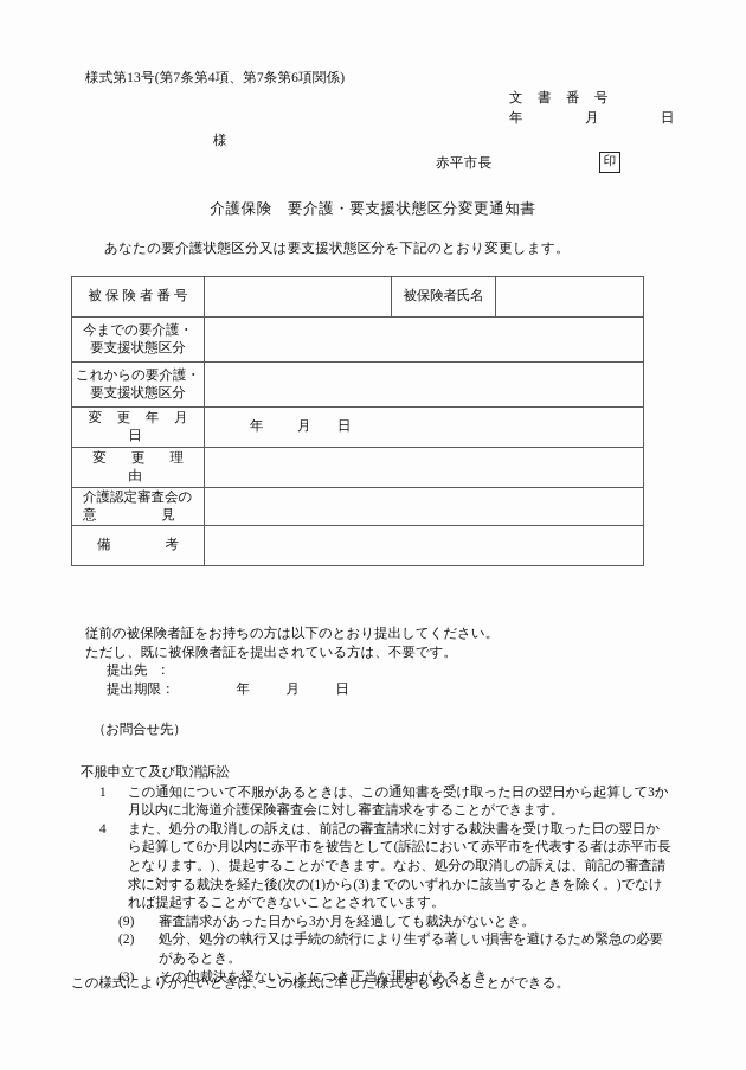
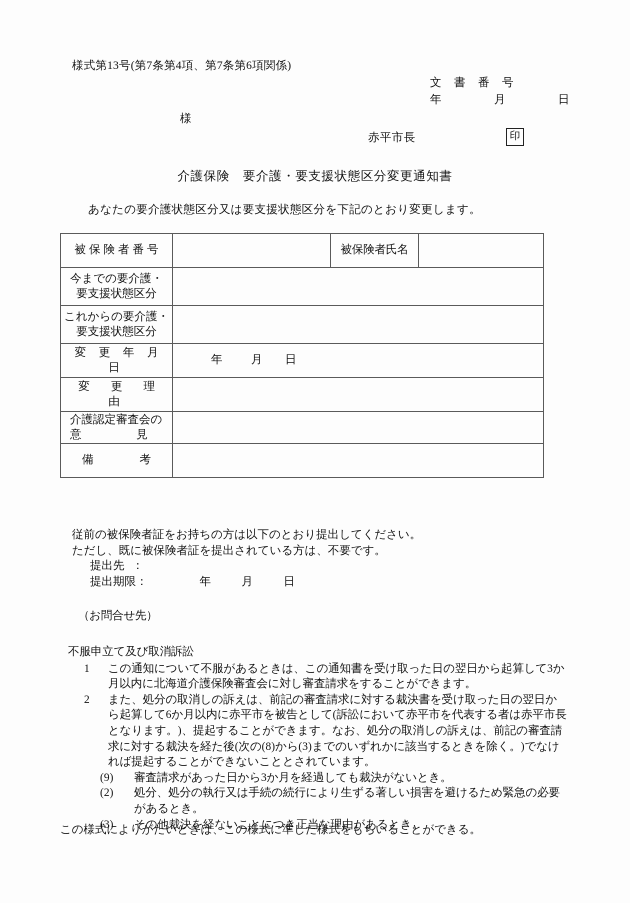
  様式第13号(第7条第4項、第7条第6項関係)
  文 書 番 号
  年
  月
  日
  様
  赤平市長
  印
  介護保険 要介護・要支援状態区分変更通知書
  あなたの要介護状態区分又は要支援状態区分を下記のとおり変更します。
  被 保 険 者 番 号		被保険者氏名
  今までの要介護・ 要支援状態区分
  これからの要介護・ 要支援状態区分
  変 更 年 月 日	年 月 日
  変 更 理 由
  介護認定審査会の 意 見
  備 考
  従前の被保険者証をお持ちの方は以下のとおり提出してください。
  ただし、既に被保険者証を提出されている方は、不要です。
  提出先 ：
  提出期限： 年 月 日
  （お問合せ先）
  不服申立て及び取消訴訟
  1
  この通知について不服があるときは、この通知書を受け取った日の翌日から起算して3か月以内に北海道介護保険審査会に対し審査請求をすることができます。
- 4
+ 2
- また、処分の取消しの訴えは、前記の審査請求に対する裁決書を受け取った日の翌日から起算して6か月以内に赤平市を被告として(訴訟において赤平市を代表する者は赤平市長となります。)、提起することができます。なお、処分の取消しの訴えは、前記の審査請求に対する裁決を経た後(次の(1)から(3)までのいずれかに該当するときを除く。)でなければ提起することができないこととされています。
+ また、処分の取消しの訴えは、前記の審査請求に対する裁決書を受け取った日の翌日から起算して6か月以内に赤平市を被告として(訴訟において赤平市を代表する者は赤平市長となります。)、提起することができます。なお、処分の取消しの訴えは、前記の審査請求に対する裁決を経た後(次の(8)から(3)までのいずれかに該当するときを除く。)でなければ提起することができないこととされています。
  (9)
  審査請求があった日から3か月を経過しても裁決がないとき。
  (2)
  処分、処分の執行又は手続の続行により生ずる著しい損害を避けるため緊急の必要があるとき。
  (3)
  その他裁決を経ないことにつき正当な理由があるとき。
  この様式によりがたいときは、この様式に準じた様式をもちいることができる。
